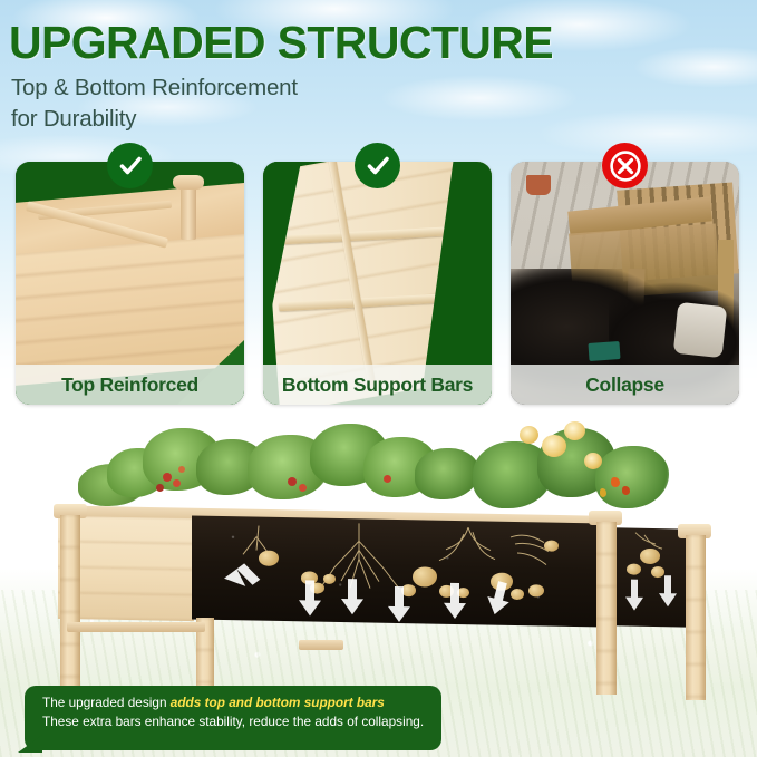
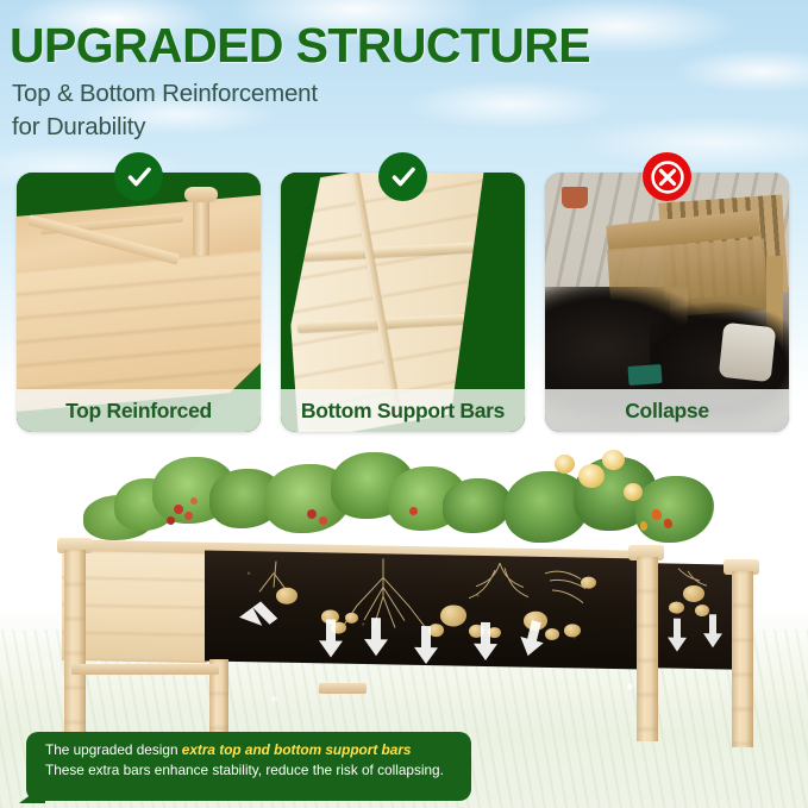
  UPGRADED STRUCTURE
  Top & Bottom Reinforcement
  for Durability
  Top Reinforced
  Bottom Support Bars
  Collapse
- The upgraded design adds top and bottom support bars
+ The upgraded design extra top and bottom support bars
- These extra bars enhance stability, reduce the adds of collapsing.
+ These extra bars enhance stability, reduce the risk of collapsing.
